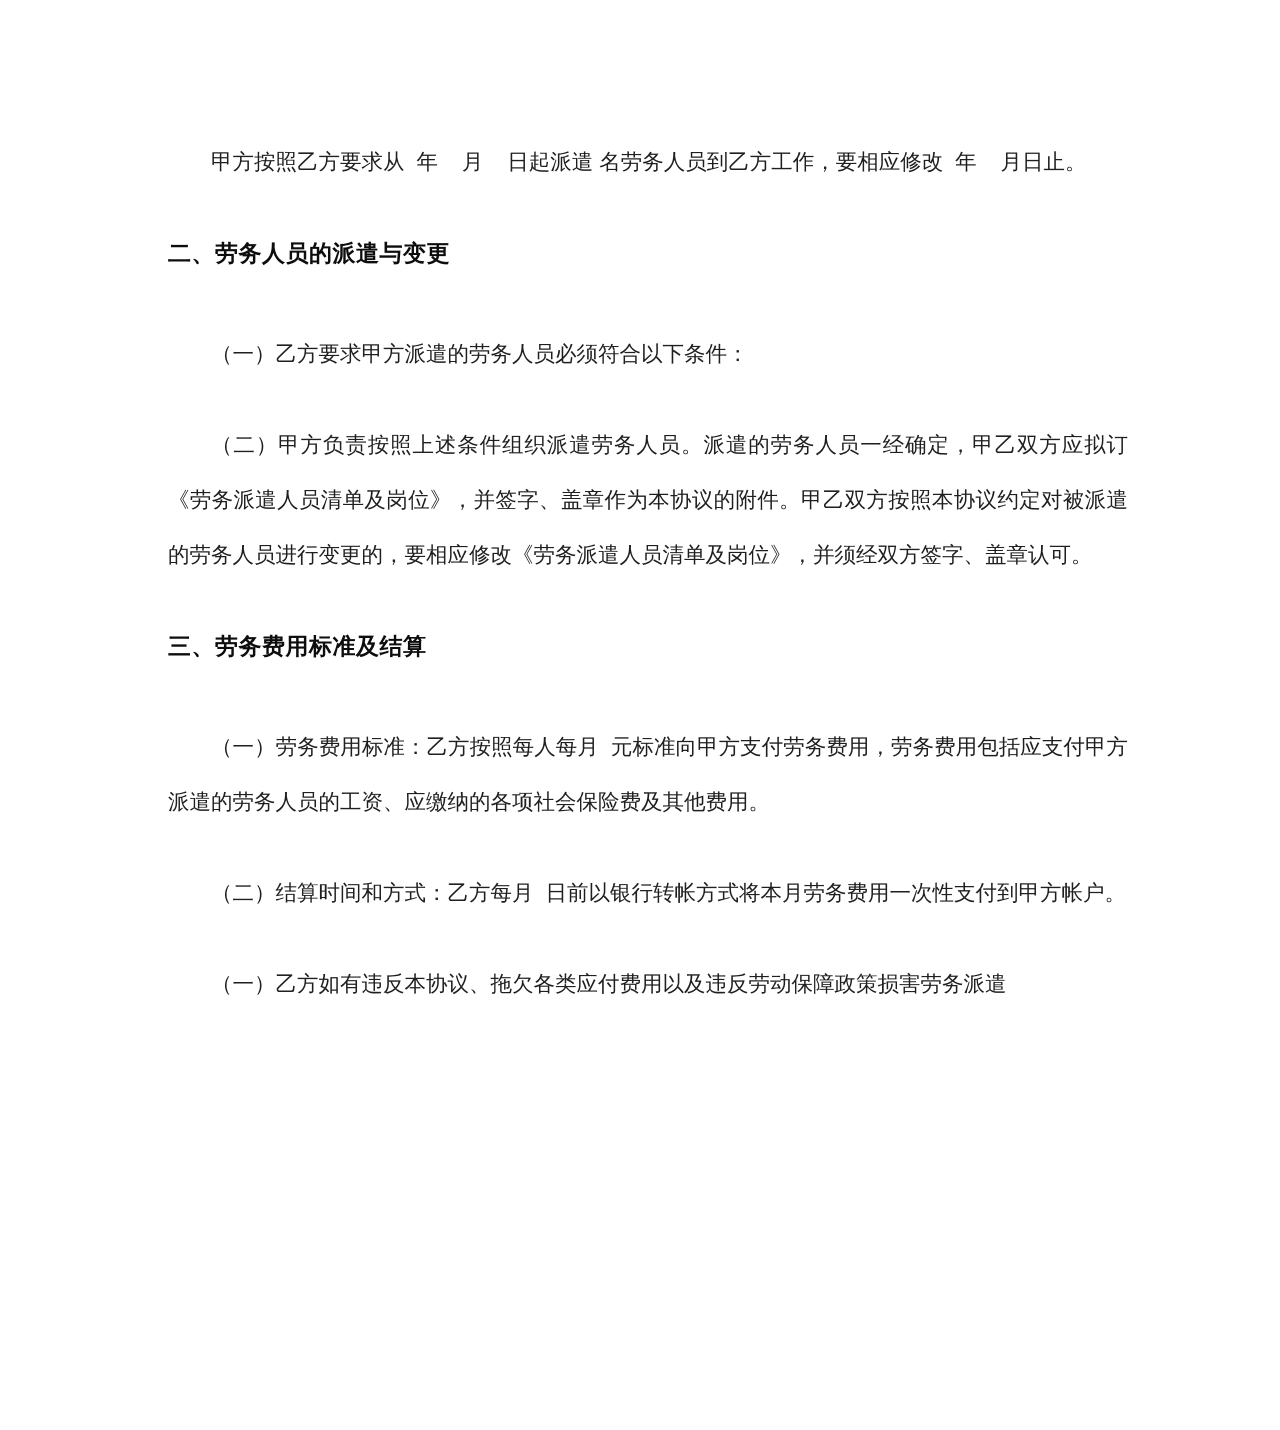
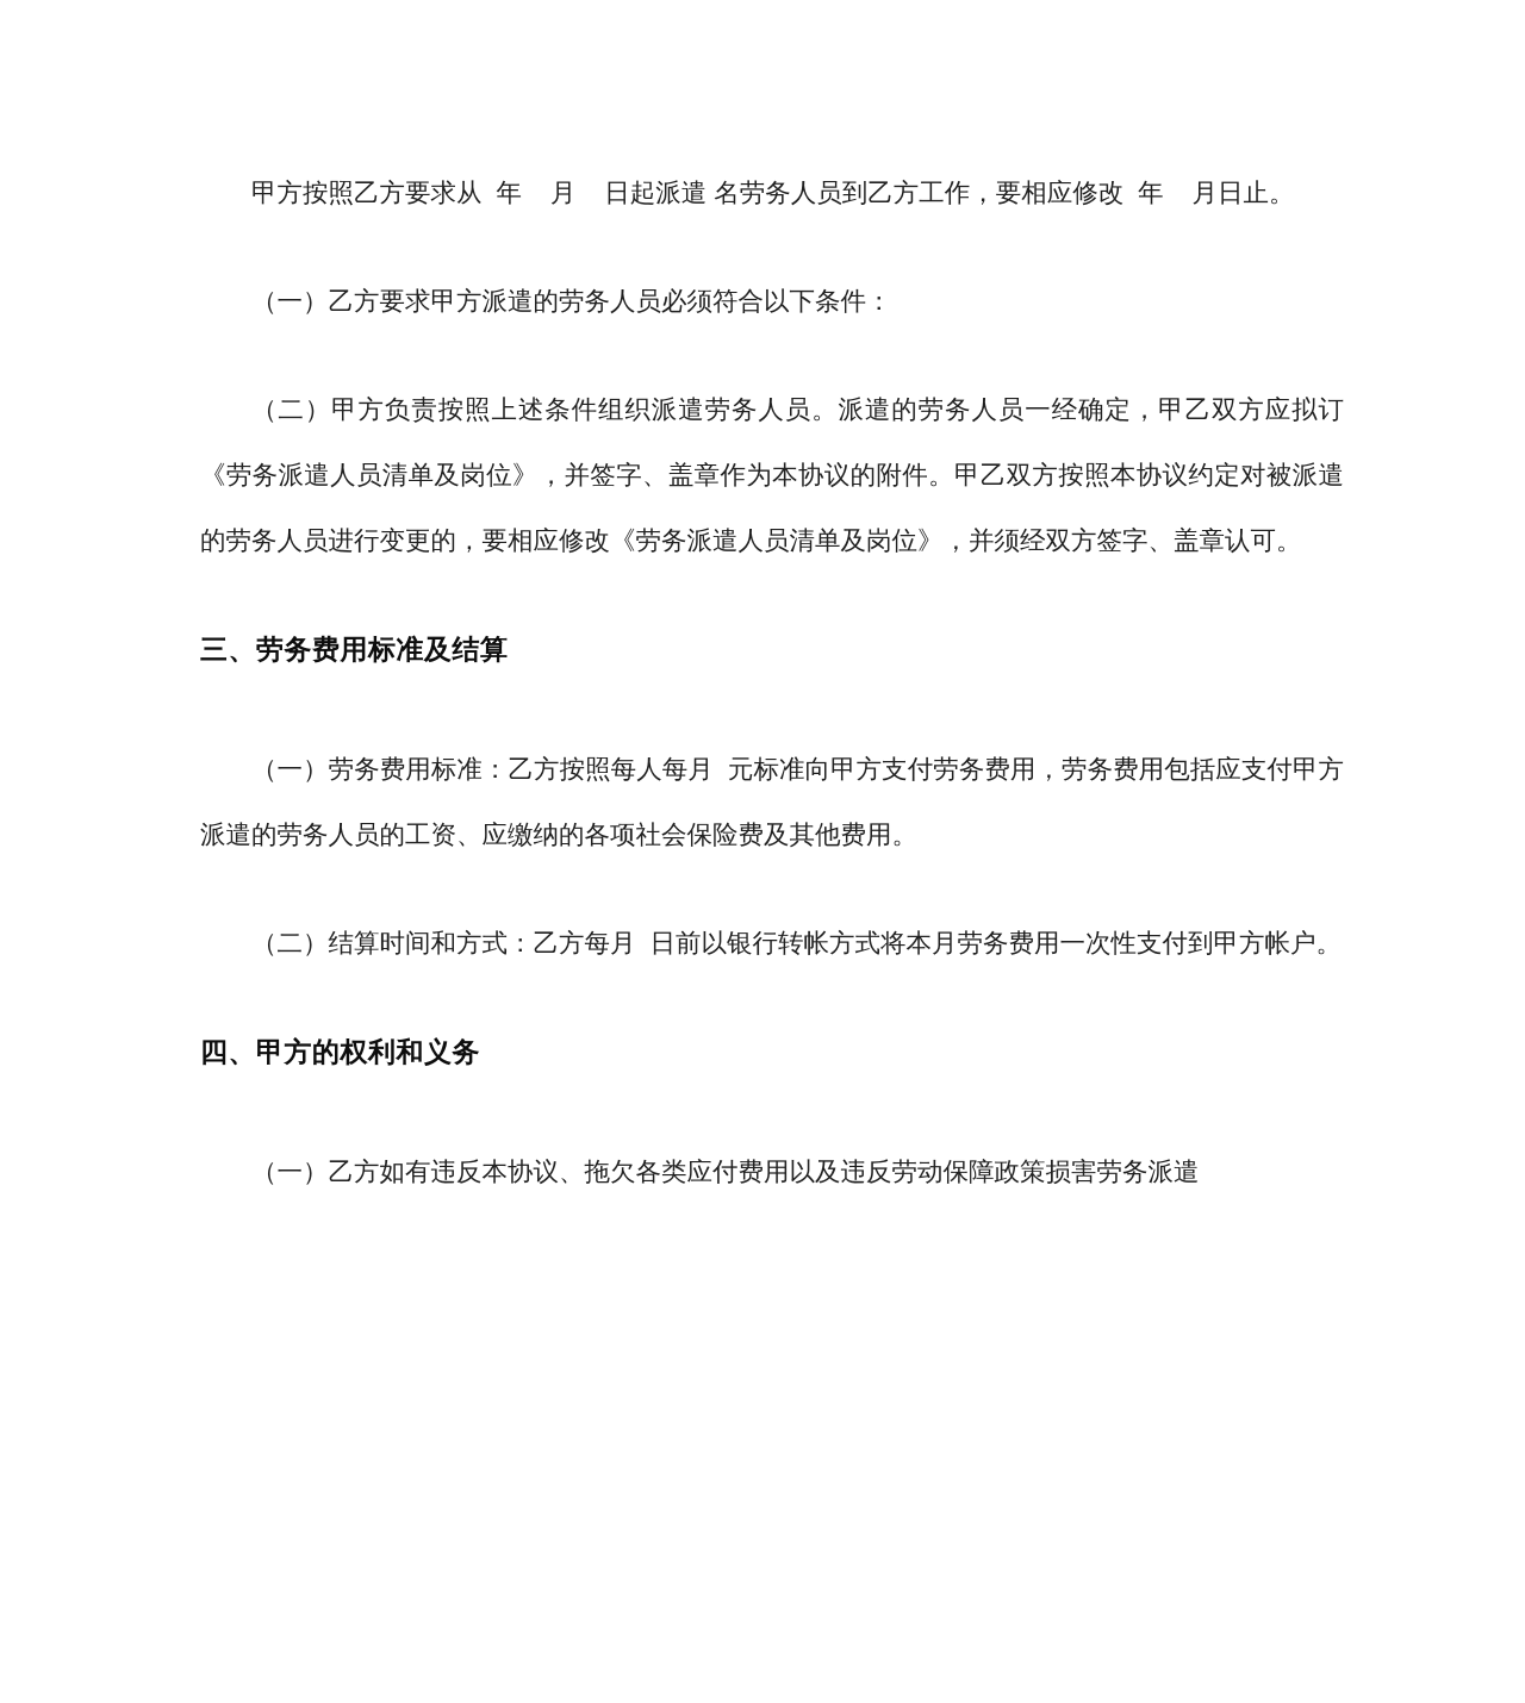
  甲方按照乙方要求从 年 月 日起派遣 名劳务人员到乙方工作，要相应修改 年 月日止。
- 二、劳务人员的派遣与变更
  （一）乙方要求甲方派遣的劳务人员必须符合以下条件：
  （二）甲方负责按照上述条件组织派遣劳务人员。派遣的劳务人员一经确定，甲乙双方应拟订《劳务派遣人员清单及岗位》，并签字、盖章作为本协议的附件。甲乙双方按照本协议约定对被派遣的劳务人员进行变更的，要相应修改《劳务派遣人员清单及岗位》，并须经双方签字、盖章认可。
  三、劳务费用标准及结算
  （一）劳务费用标准：乙方按照每人每月 元标准向甲方支付劳务费用，劳务费用包括应支付甲方派遣的劳务人员的工资、应缴纳的各项社会保险费及其他费用。
  （二）结算时间和方式：乙方每月 日前以银行转帐方式将本月劳务费用一次性支付到甲方帐户。
+ 四、甲方的权利和义务
  （一）乙方如有违反本协议、拖欠各类应付费用以及违反劳动保障政策损害劳务派遣
